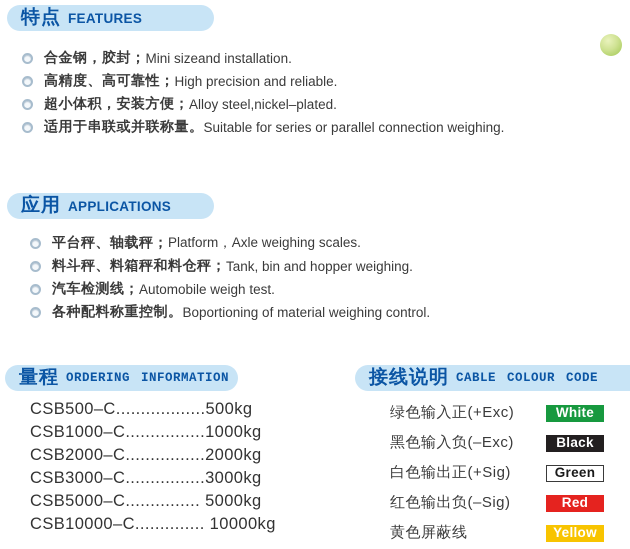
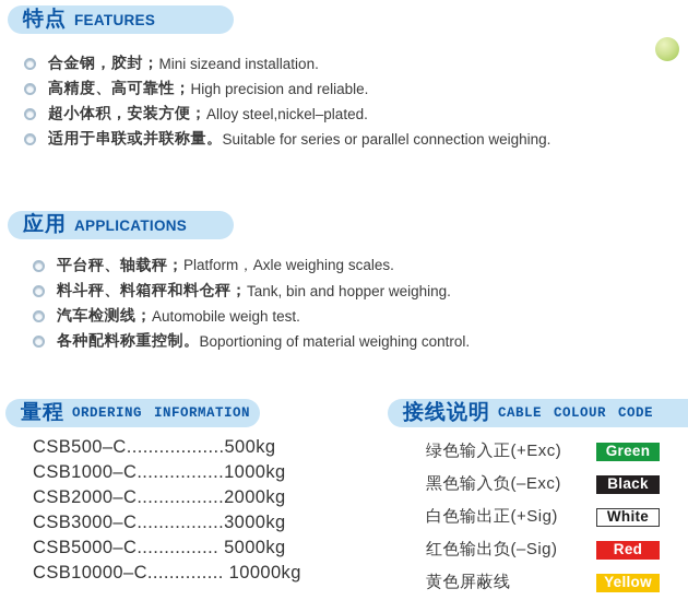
  特点
  FEATURES
  合金钢，胶封；
  Mini sizeand installation.
  高精度、高可靠性；
  High precision and reliable.
  超小体积，安装方便；
  Alloy steel,nickel–plated.
  适用于串联或并联称量。
  Suitable for series or parallel connection weighing.
  应用
  APPLICATIONS
  平台秤、轴载秤；
  Platform，Axle weighing scales.
  料斗秤、料箱秤和料仓秤；
  Tank, bin and hopper weighing.
  汽车检测线；
  Automobile weigh test.
  各种配料称重控制。
  Boportioning of material weighing control.
  量程
  ORDERING INFORMATION
  CSB500–C..................500kg
  CSB1000–C................1000kg
  CSB2000–C................2000kg
  CSB3000–C................3000kg
  CSB5000–C............... 5000kg
  CSB10000–C.............. 10000kg
  接线说明
  CABLE COLOUR CODE
  绿色输入正(+Exc)
- White
+ Green
  黑色输入负(–Exc)
  Black
  白色输出正(+Sig)
- Green
+ White
  红色输出负(–Sig)
  Red
  黄色屏蔽线
  Yellow
